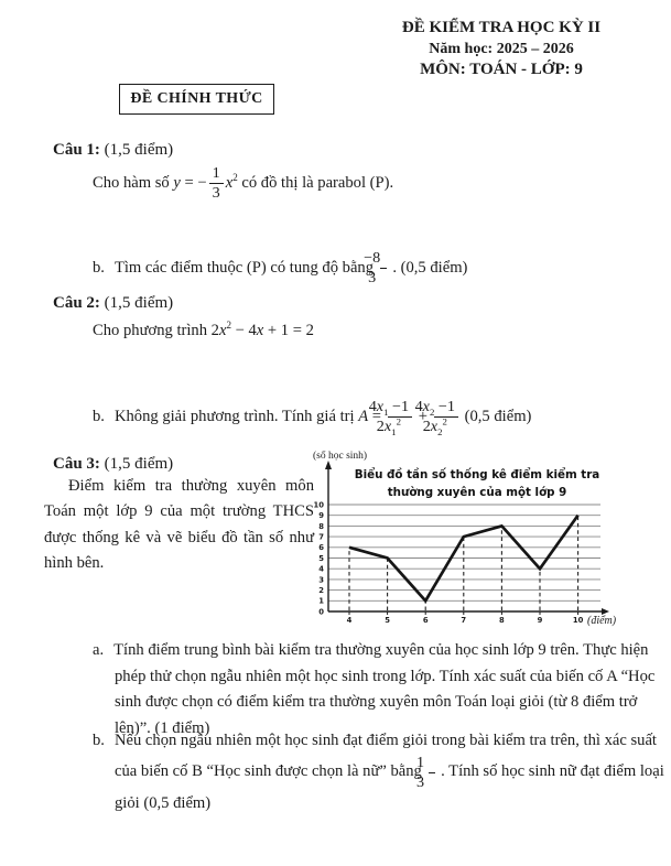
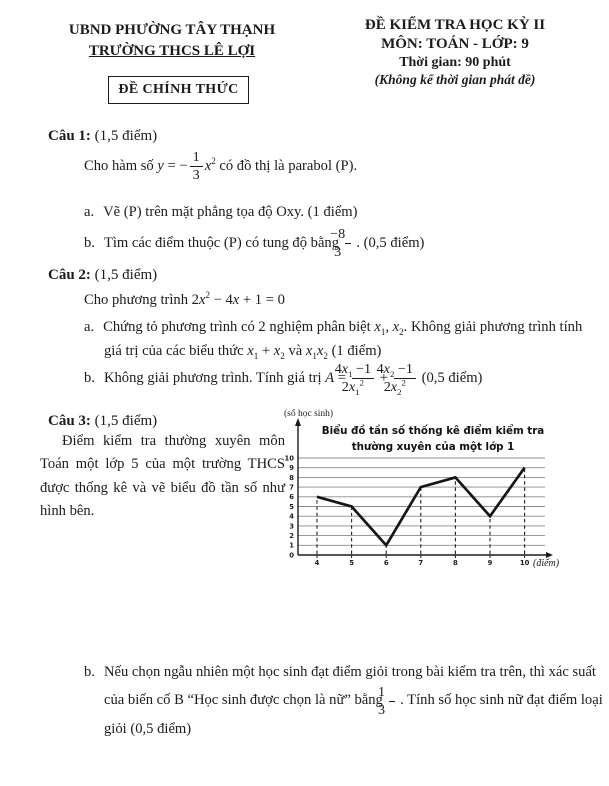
+ UBND PHƯỜNG TÂY THẠNH
+ TRƯỜNG THCS LÊ LỢI
  ĐỀ CHÍNH THỨC
  ĐỀ KIỂM TRA HỌC KỲ II
- Năm học: 2025 – 2026
  MÔN: TOÁN - LỚP: 9
+ Thời gian: 90 phút
+ (Không kể thời gian phát đề)
  Câu 1: (1,5 điểm)
  Cho hàm số y = −
  1
  3
  x2 có đồ thị là parabol (P).
+ a. Vẽ (P) trên mặt phẳng tọa độ Oxy. (1 điểm)
  b. Tìm các điểm thuộc (P) có tung độ bằng
  −8
  3
  . (0,5 điểm)
  Câu 2: (1,5 điểm)
- Cho phương trình 2x2 − 4x + 1 = 2
+ Cho phương trình 2x2 − 4x + 1 = 0
+ a. Chứng tỏ phương trình có 2 nghiệm phân biệt x1, x2. Không giải phương trình tính giá trị của các biểu thức x1 + x2 và x1x2 (1 điểm)
  b. Không giải phương trình. Tính giá trị A =
  4x1 −1
  2x12
  +
  4x2 −1
  2x22
  (0,5 điểm)
  Câu 3: (1,5 điểm)
- Điểm kiểm tra thường xuyên môn Toán một lớp 9 của một trường THCS được thống kê và vẽ biểu đồ tần số như hình bên.
+ Điểm kiểm tra thường xuyên môn Toán một lớp 5 của một trường THCS được thống kê và vẽ biểu đồ tần số như hình bên.
  0
  1
  2
  3
  4
  5
  6
  7
  8
  9
  10
  4
  5
  6
  7
  8
  9
  10
  Biểu đồ tần số thống kê điểm kiểm tra
- thường xuyên của một lớp 9
+ thường xuyên của một lớp 1
  (số học sinh)
  (điểm)
- a. Tính điểm trung bình bài kiểm tra thường xuyên của học sinh lớp 9 trên. Thực hiện phép thử chọn ngẫu nhiên một học sinh trong lớp. Tính xác suất của biến cố A “Học sinh được chọn có điểm kiểm tra thường xuyên môn Toán loại giỏi (từ 8 điểm trở lên)”. (1 điểm)
  b. Nếu chọn ngẫu nhiên một học sinh đạt điểm giỏi trong bài kiểm tra trên, thì xác suất của biến cố B “Học sinh được chọn là nữ” bằng
  1
  3
  . Tính số học sinh nữ đạt điểm loại giỏi (0,5 điểm)
